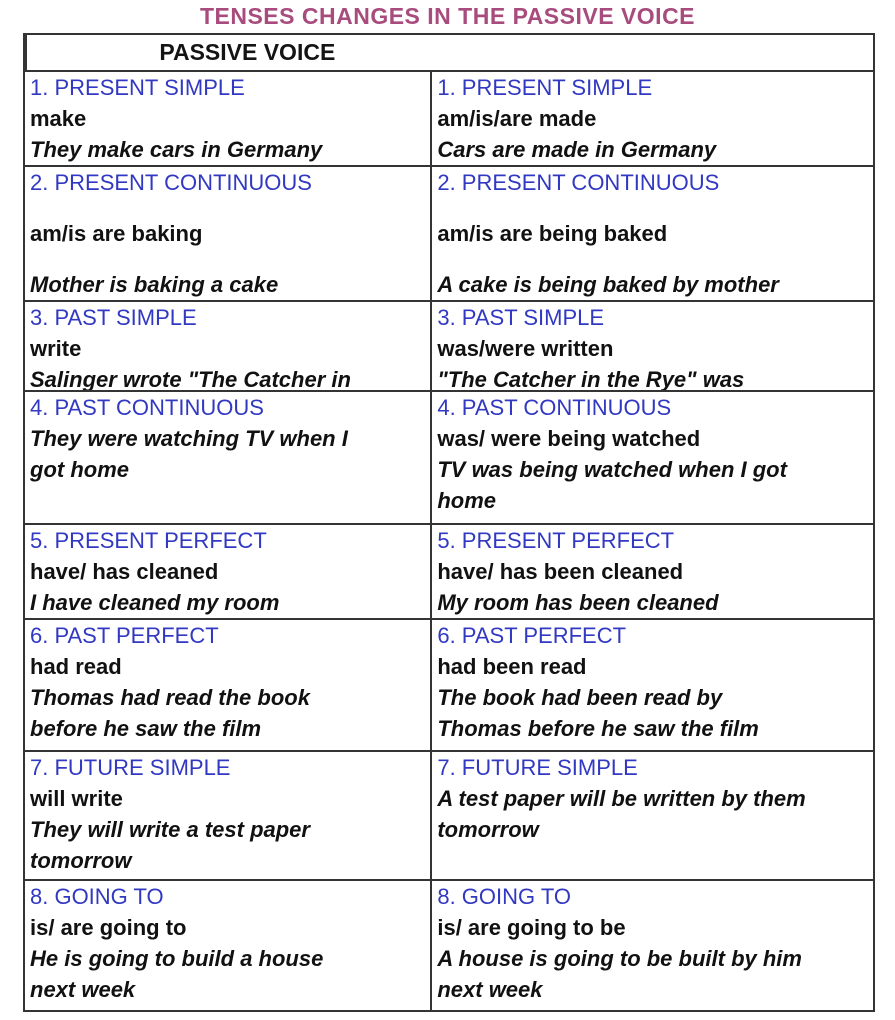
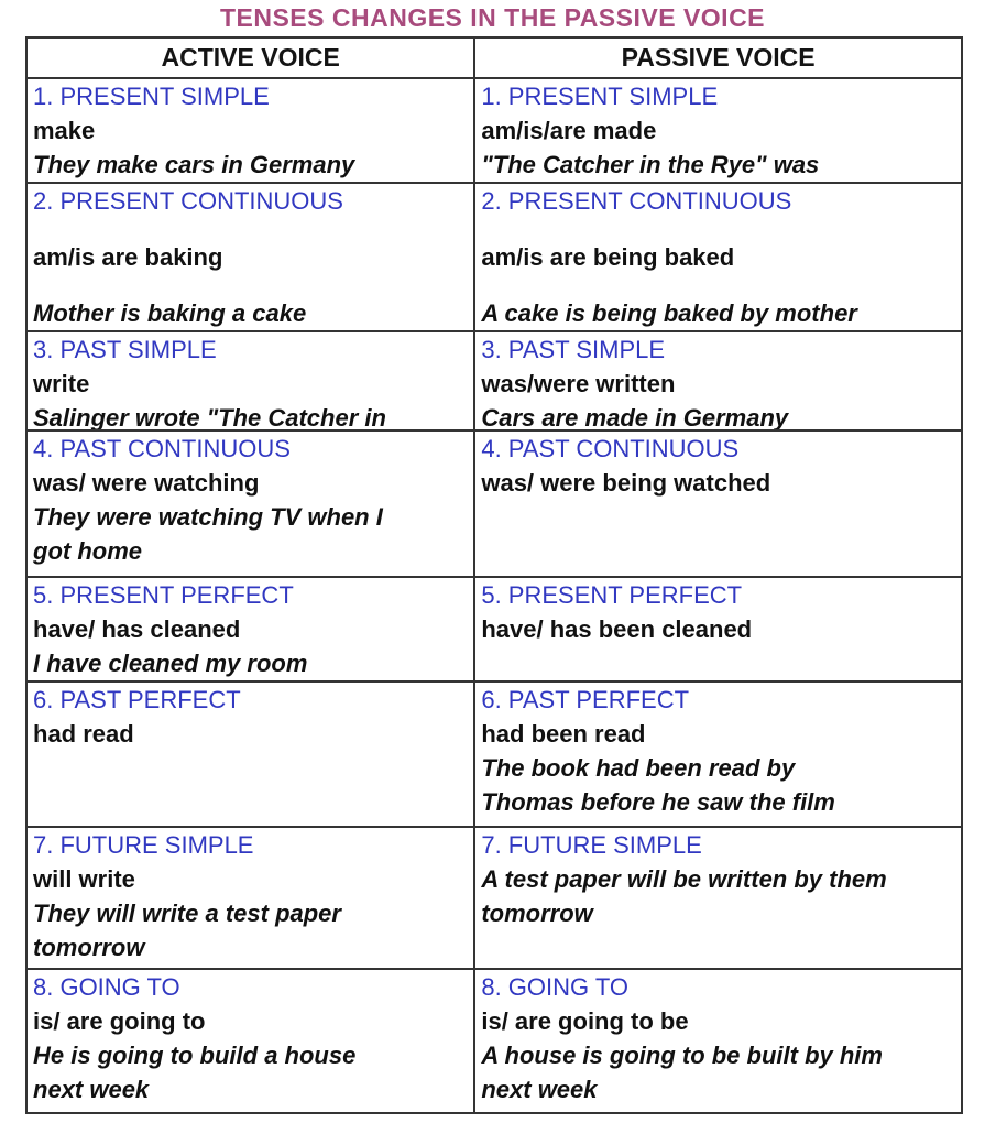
  TENSES CHANGES IN THE PASSIVE VOICE
+ ACTIVE VOICE
  PASSIVE VOICE
  1. PRESENT SIMPLE
  make
  They make cars in Germany
  1. PRESENT SIMPLE
  am/is/are made
- Cars are made in Germany
+ "The Catcher in the Rye" was
  2. PRESENT CONTINUOUS
  am/is are baking
  Mother is baking a cake
  2. PRESENT CONTINUOUS
  am/is are being baked
  A cake is being baked by mother
  3. PAST SIMPLE
  write
  Salinger wrote "The Catcher in
  3. PAST SIMPLE
  was/were written
- "The Catcher in the Rye" was
+ Cars are made in Germany
  4. PAST CONTINUOUS
+ was/ were watching
  They were watching TV when I
  got home
  4. PAST CONTINUOUS
  was/ were being watched
- TV was being watched when I got
- home
  5. PRESENT PERFECT
  have/ has cleaned
  I have cleaned my room
  5. PRESENT PERFECT
  have/ has been cleaned
- My room has been cleaned
  6. PAST PERFECT
  had read
- Thomas had read the book
- before he saw the film
  6. PAST PERFECT
  had been read
  The book had been read by
  Thomas before he saw the film
  7. FUTURE SIMPLE
  will write
  They will write a test paper
  tomorrow
  7. FUTURE SIMPLE
  A test paper will be written by them
  tomorrow
  8. GOING TO
  is/ are going to
  He is going to build a house
  next week
  8. GOING TO
  is/ are going to be
  A house is going to be built by him
  next week
